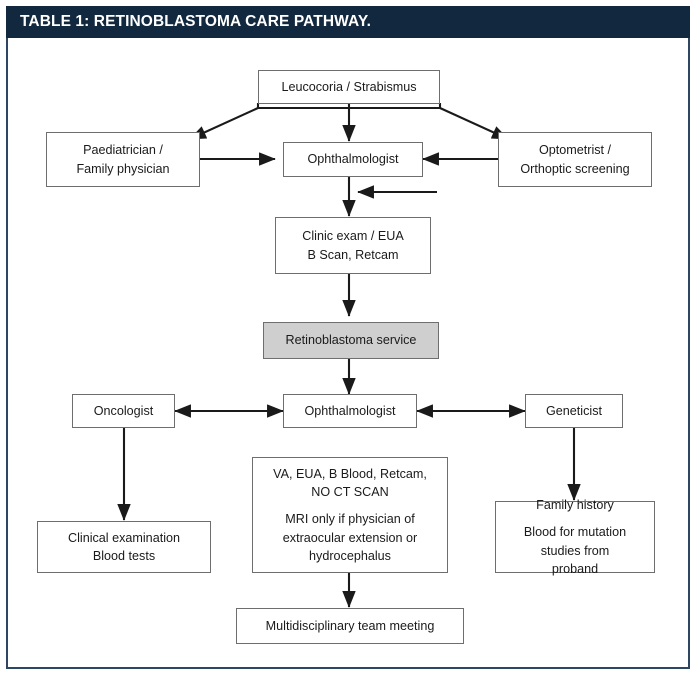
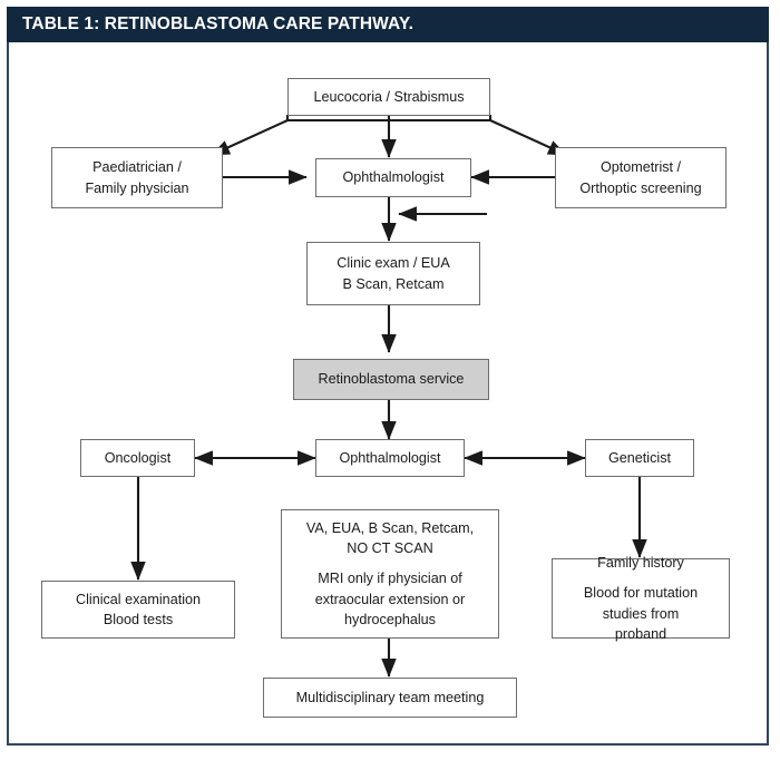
  TABLE 1: RETINOBLASTOMA CARE PATHWAY.
  Leucocoria / Strabismus
  Paediatrician /
  Family physician
  Optometrist /
  Orthoptic screening
  Ophthalmologist
  Clinic exam / EUA
  B Scan, Retcam
  Retinoblastoma service
  Oncologist
  Ophthalmologist
  Geneticist
- VA, EUA, B Blood, Retcam,
+ VA, EUA, B Scan, Retcam,
  NO CT SCAN
  MRI only if physician of
  extraocular extension or
  hydrocephalus
  Clinical examination
  Blood tests
  Family history
  Blood for mutation
  studies from
  proband
  Multidisciplinary team meeting
